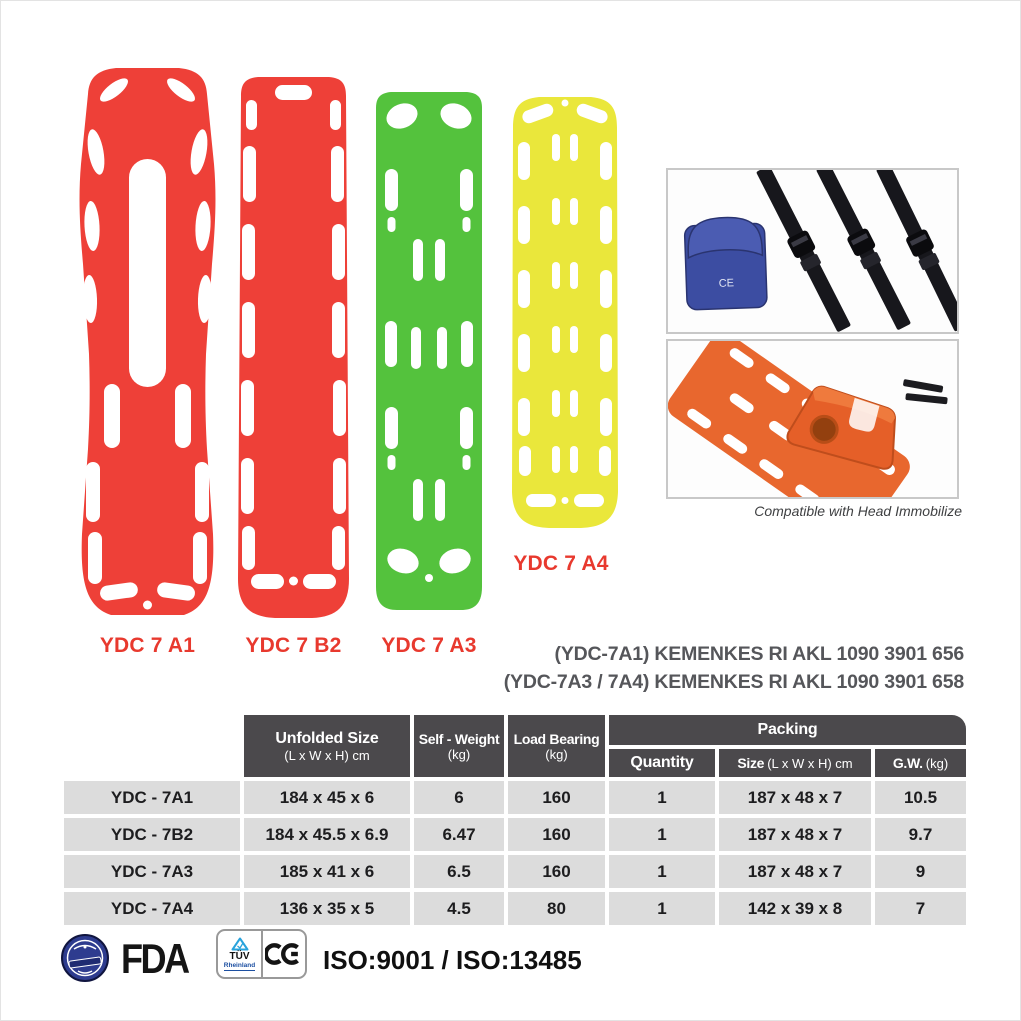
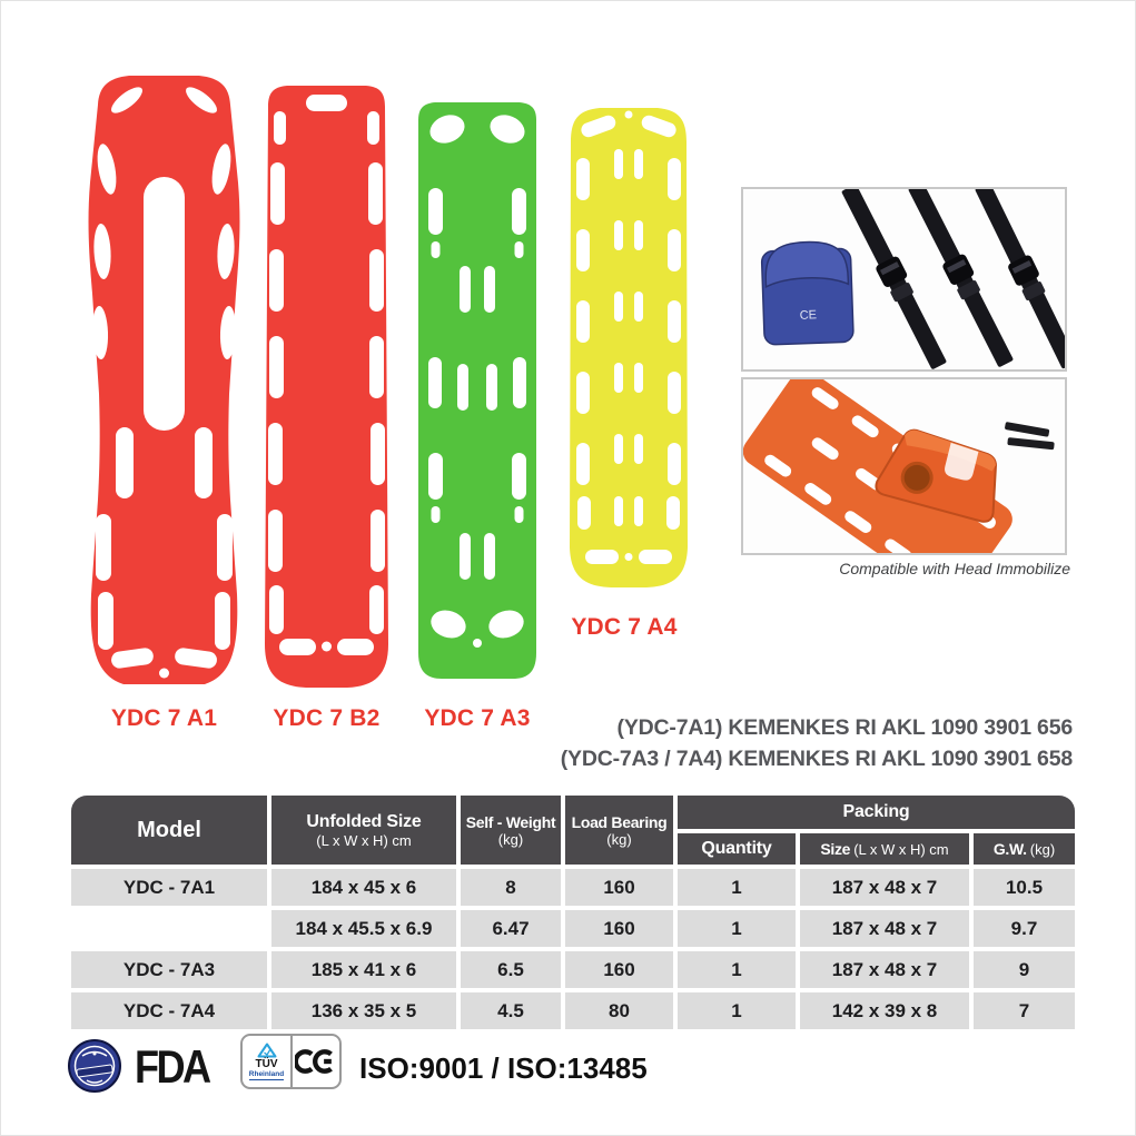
  YDC 7 A1
  YDC 7 B2
  YDC 7 A3
  YDC 7 A4
  Compatible with Head Immobilize
  (YDC-7A1) KEMENKES RI AKL 1090 3901 656
  (YDC-7A3 / 7A4) KEMENKES RI AKL 1090 3901 658
+ Model
  Unfolded Size
  (L x W x H) cm
  Self - Weight
  (kg)
  Load Bearing
  (kg)
  Packing
  Quantity
  Size
  (L x W x H) cm
  G.W.
  (kg)
  YDC - 7A1
  184 x 45 x 6
- 6
+ 8
  160
  1
  187 x 48 x 7
  10.5
- YDC - 7B2
  184 x 45.5 x 6.9
  6.47
  160
  1
  187 x 48 x 7
  9.7
  YDC - 7A3
  185 x 41 x 6
  6.5
  160
  1
  187 x 48 x 7
  9
  YDC - 7A4
  136 x 35 x 5
  4.5
  80
  1
  142 x 39 x 8
  7
  FDA
  TÜV
  ISO:9001 / ISO:13485
